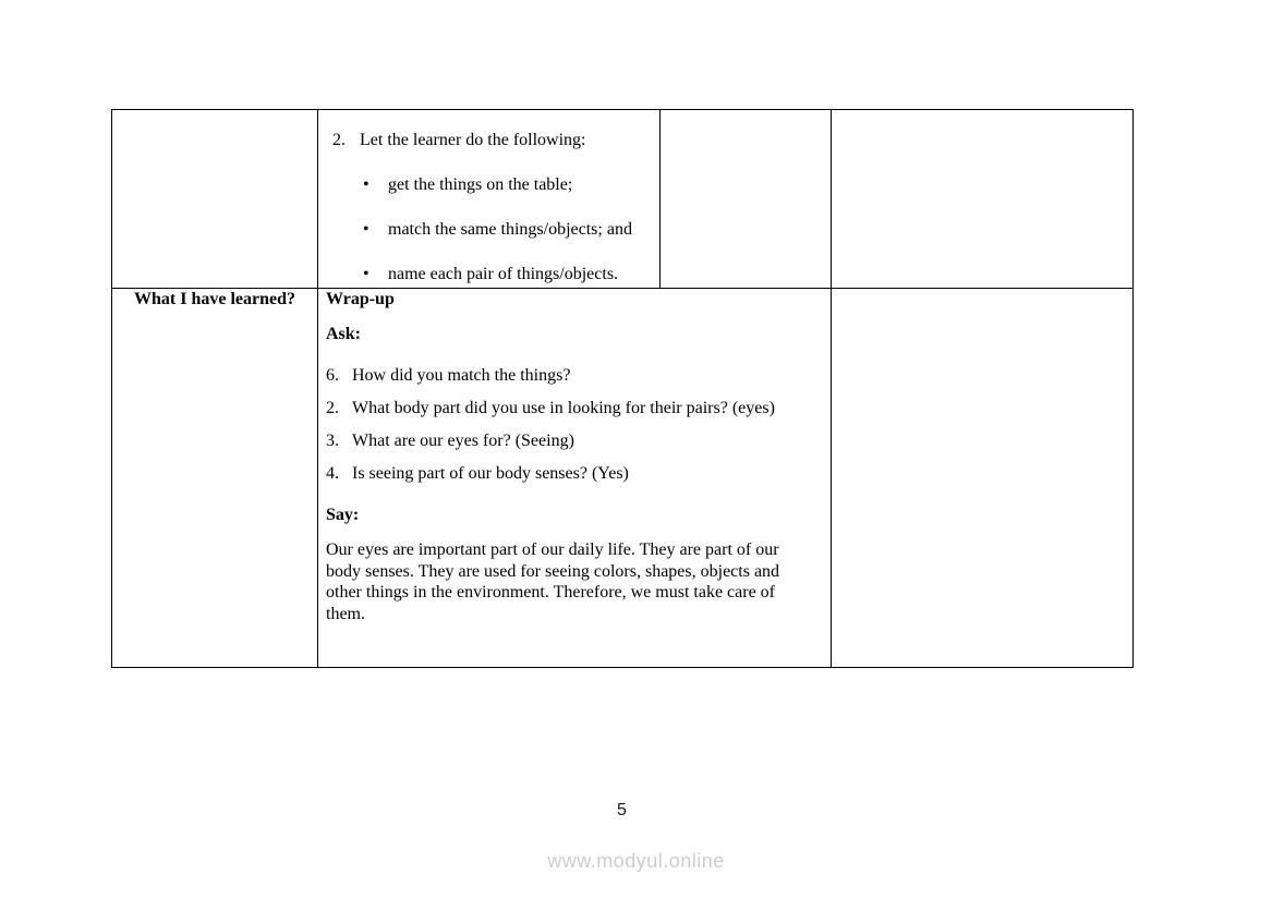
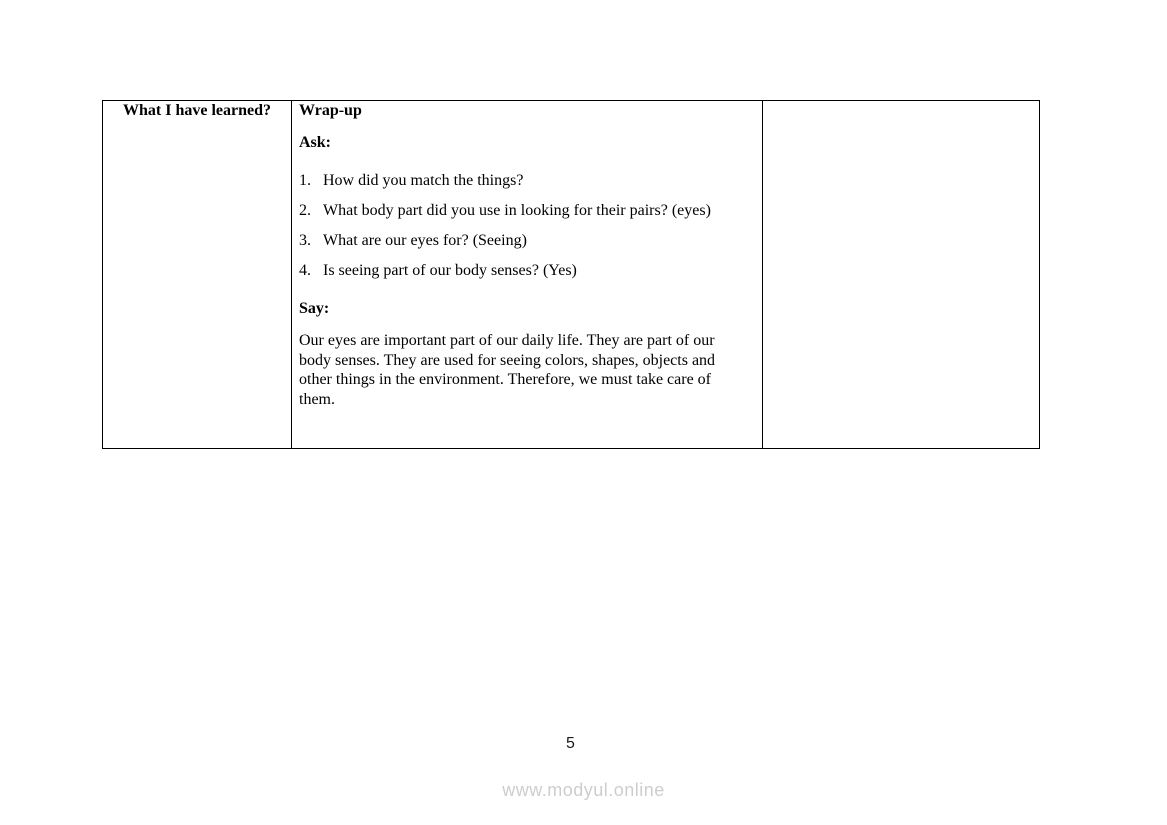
- 	2. Let the learner do the following: • get the things on the table; • match the same things/objects; and • name each pair of things/objects.
- What I have learned?	Wrap-up Ask: 6. How did you match the things? 2. What body part did you use in looking for their pairs? (eyes) 3. What are our eyes for? (Seeing) 4. Is seeing part of our body senses? (Yes) Say: Our eyes are important part of our daily life. They are part of our body senses. They are used for seeing colors, shapes, objects and other things in the environment. Therefore, we must take care of them.
+ What I have learned?	Wrap-up Ask: 1. How did you match the things? 2. What body part did you use in looking for their pairs? (eyes) 3. What are our eyes for? (Seeing) 4. Is seeing part of our body senses? (Yes) Say: Our eyes are important part of our daily life. They are part of our body senses. They are used for seeing colors, shapes, objects and other things in the environment. Therefore, we must take care of them.
  5
  www.modyul.online
